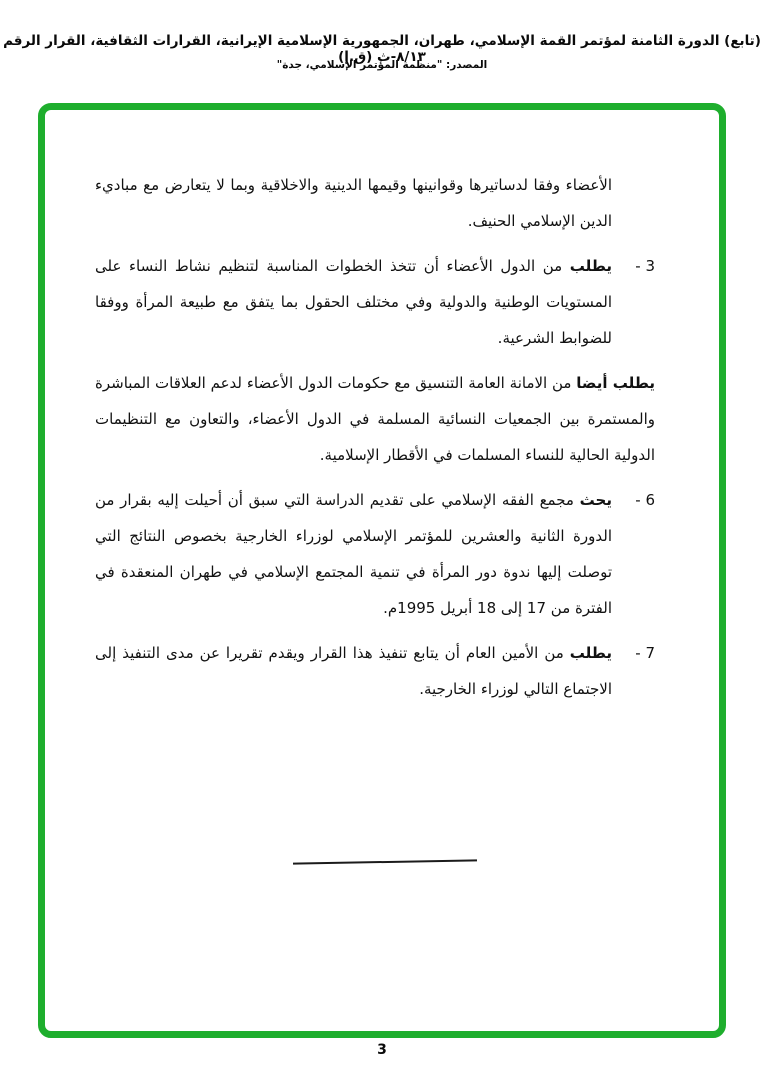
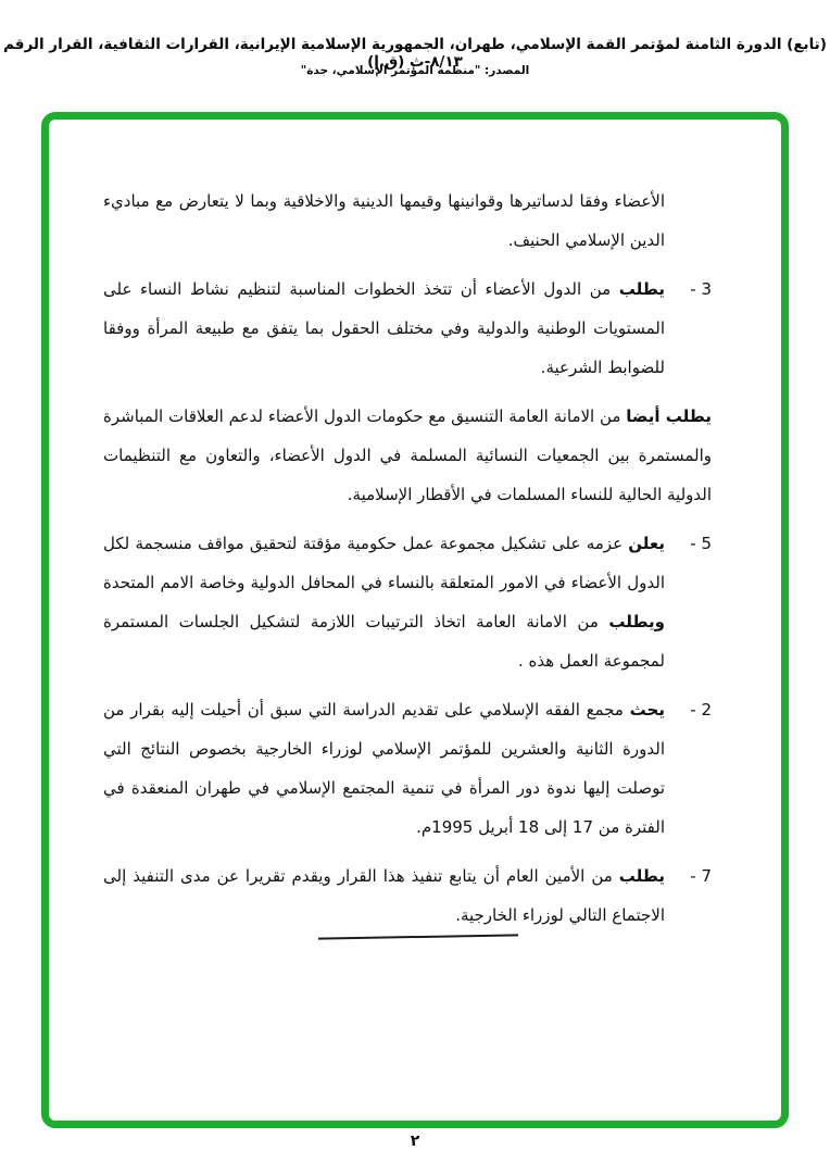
  (تابع) الدورة الثامنة لمؤتمر القمة الإسلامي، طهران، الجمهورية الإسلامية الإيرانية، القرارات الثقافية، القرار الرقم ٨/١٣-ث (ق.إ)
  المصدر: "منظمة المؤتمر الإسلامي، جدة"
  الأعضاء وفقا لدساتيرها وقوانينها وقيمها الدينية والاخلاقية وبما لا يتعارض مع مباديء الدين الإسلامي الحنيف.
  3 -
  يطلب من الدول الأعضاء أن تتخذ الخطوات المناسبة لتنظيم نشاط النساء على المستويات الوطنية والدولية وفي مختلف الحقول بما يتفق مع طبيعة المرأة ووفقا للضوابط الشرعية.
  يطلب أيضا من الامانة العامة التنسيق مع حكومات الدول الأعضاء لدعم العلاقات المباشرة والمستمرة بين الجمعيات النسائية المسلمة في الدول الأعضاء، والتعاون مع التنظيمات الدولية الحالية للنساء المسلمات في الأقطار الإسلامية.
+ 5 -
+ يعلن عزمه على تشكيل مجموعة عمل حكومية مؤقتة لتحقيق مواقف منسجمة لكل الدول الأعضاء في الامور المتعلقة بالنساء في المحافل الدولية وخاصة الامم المتحدة ويطلب من الامانة العامة اتخاذ الترتيبات اللازمة لتشكيل الجلسات المستمرة لمجموعة العمل هذه .
- 6 -
+ 2 -
  يحث مجمع الفقه الإسلامي على تقديم الدراسة التي سبق أن أحيلت إليه بقرار من الدورة الثانية والعشرين للمؤتمر الإسلامي لوزراء الخارجية بخصوص النتائج التي توصلت إليها ندوة دور المرأة في تنمية المجتمع الإسلامي في طهران المنعقدة في الفترة من 17 إلى 18 أبريل 1995م.
  7 -
  يطلب من الأمين العام أن يتابع تنفيذ هذا القرار ويقدم تقريرا عن مدى التنفيذ إلى الاجتماع التالي لوزراء الخارجية.
- 3
+ ٢
